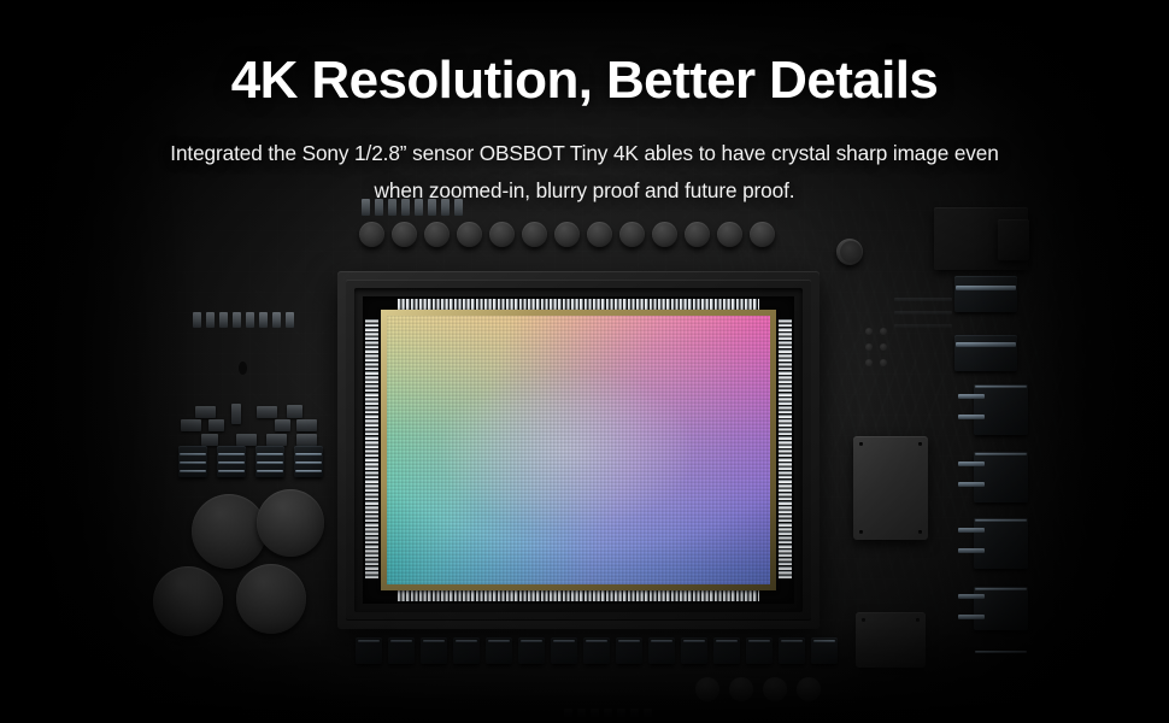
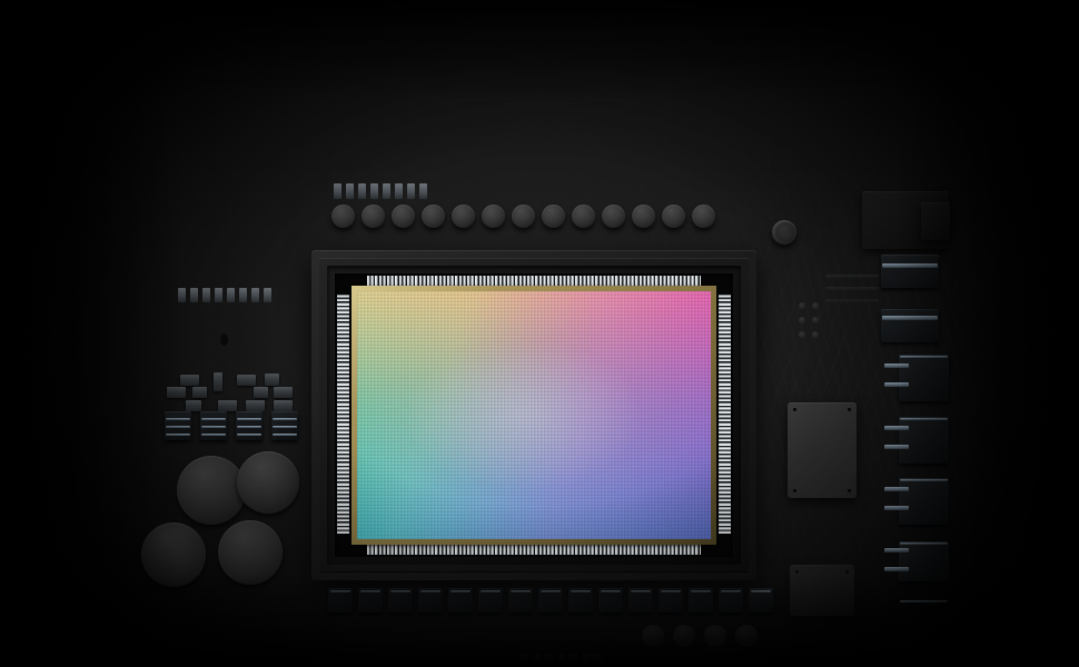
- 4K Resolution, Better Details
- Integrated the Sony 1/2.8” sensor OBSBOT Tiny 4K ables to have crystal sharp image even when zoomed-in, blurry proof and future proof.
